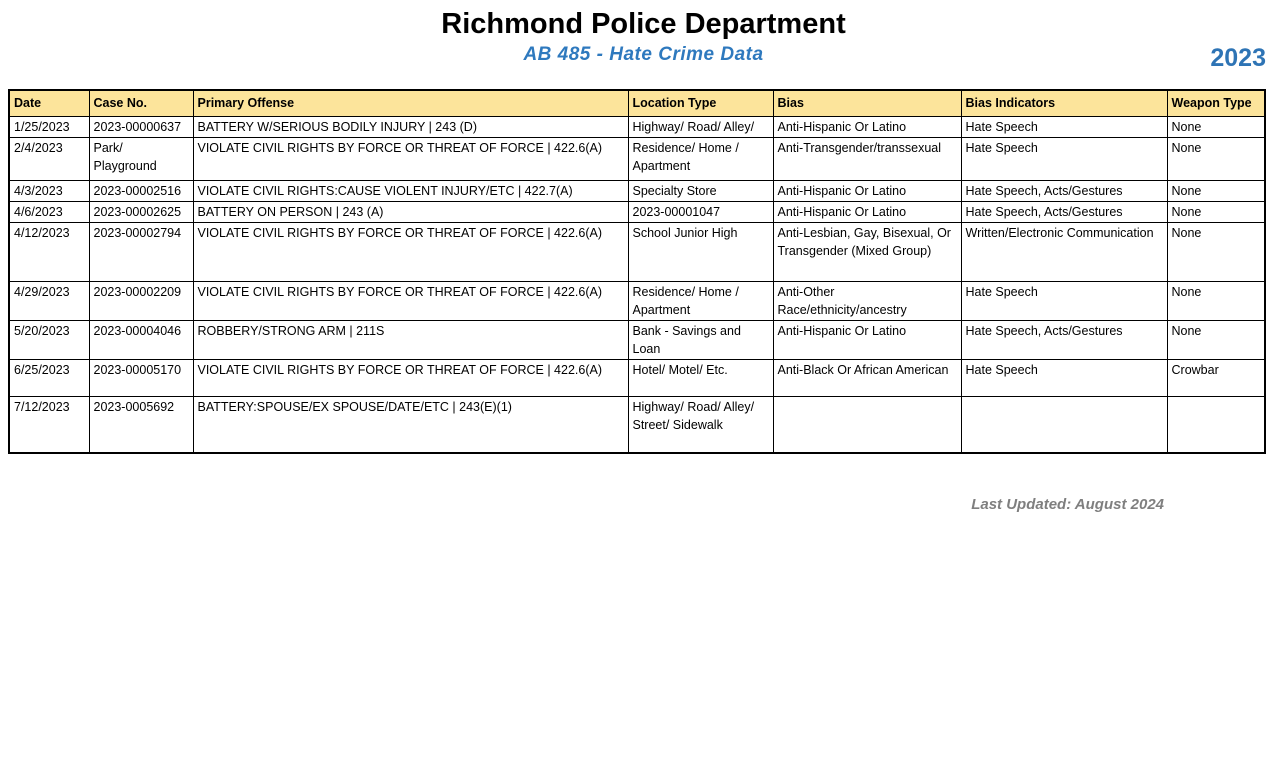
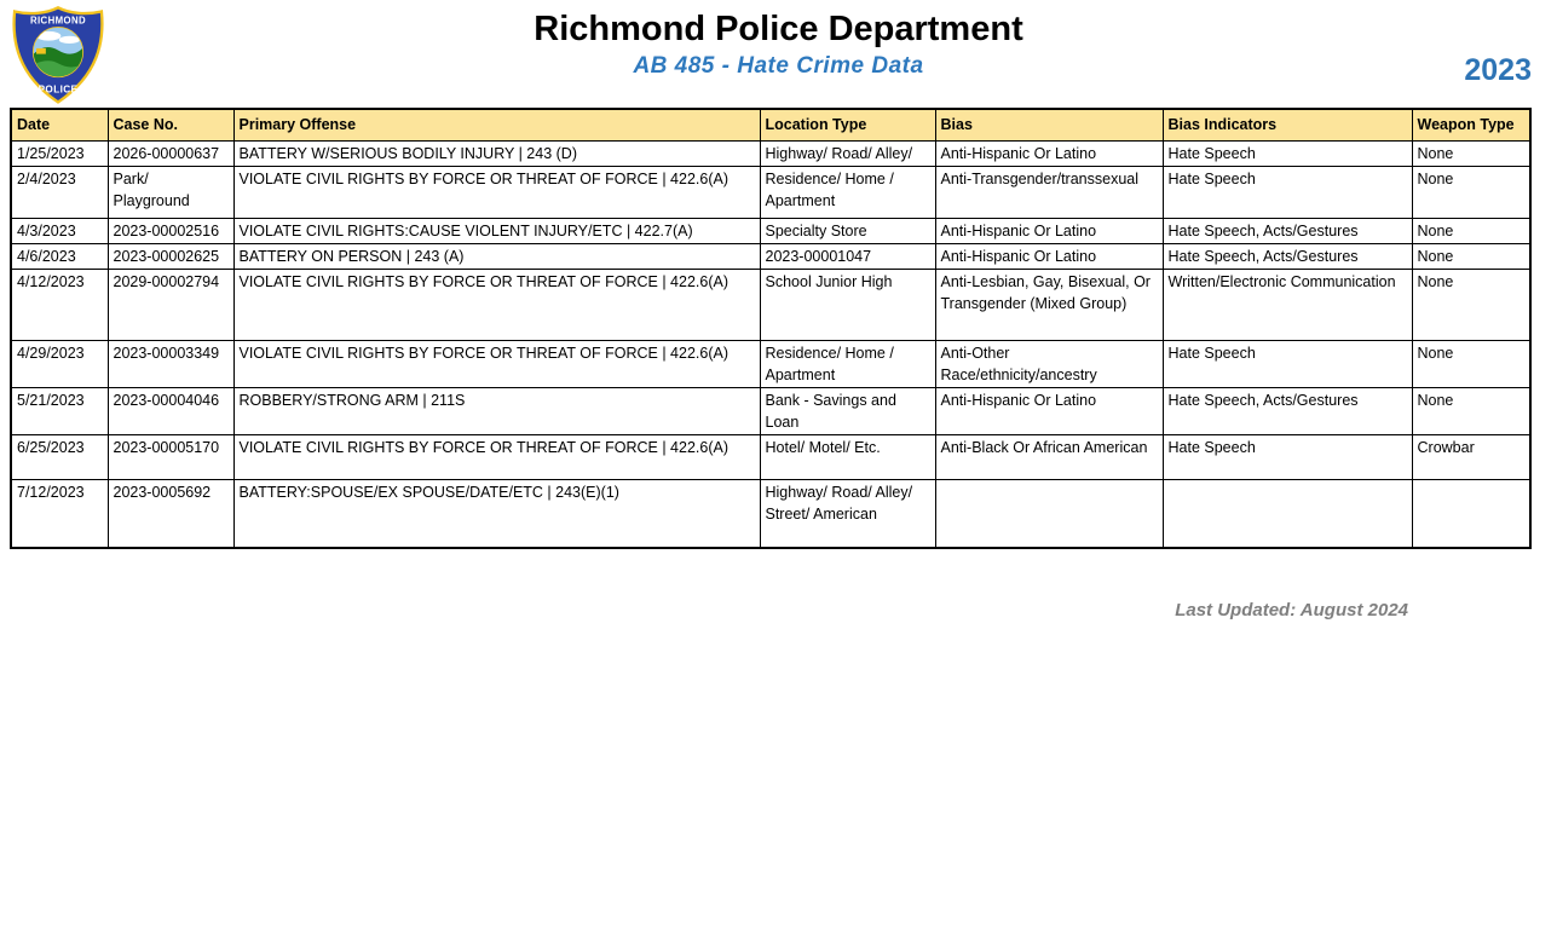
+ RICHMOND
+ POLICE
  Richmond Police Department
  AB 485 - Hate Crime Data
  2023
  Date	Case No.	Primary Offense	Location Type	Bias	Bias Indicators	Weapon Type
- 1/25/2023	2023-00000637	BATTERY W/SERIOUS BODILY INJURY | 243 (D)	Highway/ Road/ Alley/	Anti-Hispanic Or Latino	Hate Speech	None
+ 1/25/2023	2026-00000637	BATTERY W/SERIOUS BODILY INJURY | 243 (D)	Highway/ Road/ Alley/	Anti-Hispanic Or Latino	Hate Speech	None
  2/4/2023	Park/ Playground	VIOLATE CIVIL RIGHTS BY FORCE OR THREAT OF FORCE | 422.6(A)	Residence/ Home / Apartment	Anti-Transgender/transsexual	Hate Speech	None
  4/3/2023	2023-00002516	VIOLATE CIVIL RIGHTS:CAUSE VIOLENT INJURY/ETC | 422.7(A)	Specialty Store	Anti-Hispanic Or Latino	Hate Speech, Acts/Gestures	None
  4/6/2023	2023-00002625	BATTERY ON PERSON | 243 (A)	2023-00001047	Anti-Hispanic Or Latino	Hate Speech, Acts/Gestures	None
- 4/12/2023	2023-00002794	VIOLATE CIVIL RIGHTS BY FORCE OR THREAT OF FORCE | 422.6(A)	School Junior High	Anti-Lesbian, Gay, Bisexual, Or Transgender (Mixed Group)	Written/Electronic Communication	None
+ 4/12/2023	2029-00002794	VIOLATE CIVIL RIGHTS BY FORCE OR THREAT OF FORCE | 422.6(A)	School Junior High	Anti-Lesbian, Gay, Bisexual, Or Transgender (Mixed Group)	Written/Electronic Communication	None
- 4/29/2023	2023-00002209	VIOLATE CIVIL RIGHTS BY FORCE OR THREAT OF FORCE | 422.6(A)	Residence/ Home / Apartment	Anti-Other Race/ethnicity/ancestry	Hate Speech	None
+ 4/29/2023	2023-00003349	VIOLATE CIVIL RIGHTS BY FORCE OR THREAT OF FORCE | 422.6(A)	Residence/ Home / Apartment	Anti-Other Race/ethnicity/ancestry	Hate Speech	None
- 5/20/2023	2023-00004046	ROBBERY/STRONG ARM | 211S	Bank - Savings and Loan	Anti-Hispanic Or Latino	Hate Speech, Acts/Gestures	None
+ 5/21/2023	2023-00004046	ROBBERY/STRONG ARM | 211S	Bank - Savings and Loan	Anti-Hispanic Or Latino	Hate Speech, Acts/Gestures	None
  6/25/2023	2023-00005170	VIOLATE CIVIL RIGHTS BY FORCE OR THREAT OF FORCE | 422.6(A)	Hotel/ Motel/ Etc.	Anti-Black Or African American	Hate Speech	Crowbar
- 7/12/2023	2023-0005692	BATTERY:SPOUSE/EX SPOUSE/DATE/ETC | 243(E)(1)	Highway/ Road/ Alley/ Street/ Sidewalk
+ 7/12/2023	2023-0005692	BATTERY:SPOUSE/EX SPOUSE/DATE/ETC | 243(E)(1)	Highway/ Road/ Alley/ Street/ American
  Last Updated: August 2024
